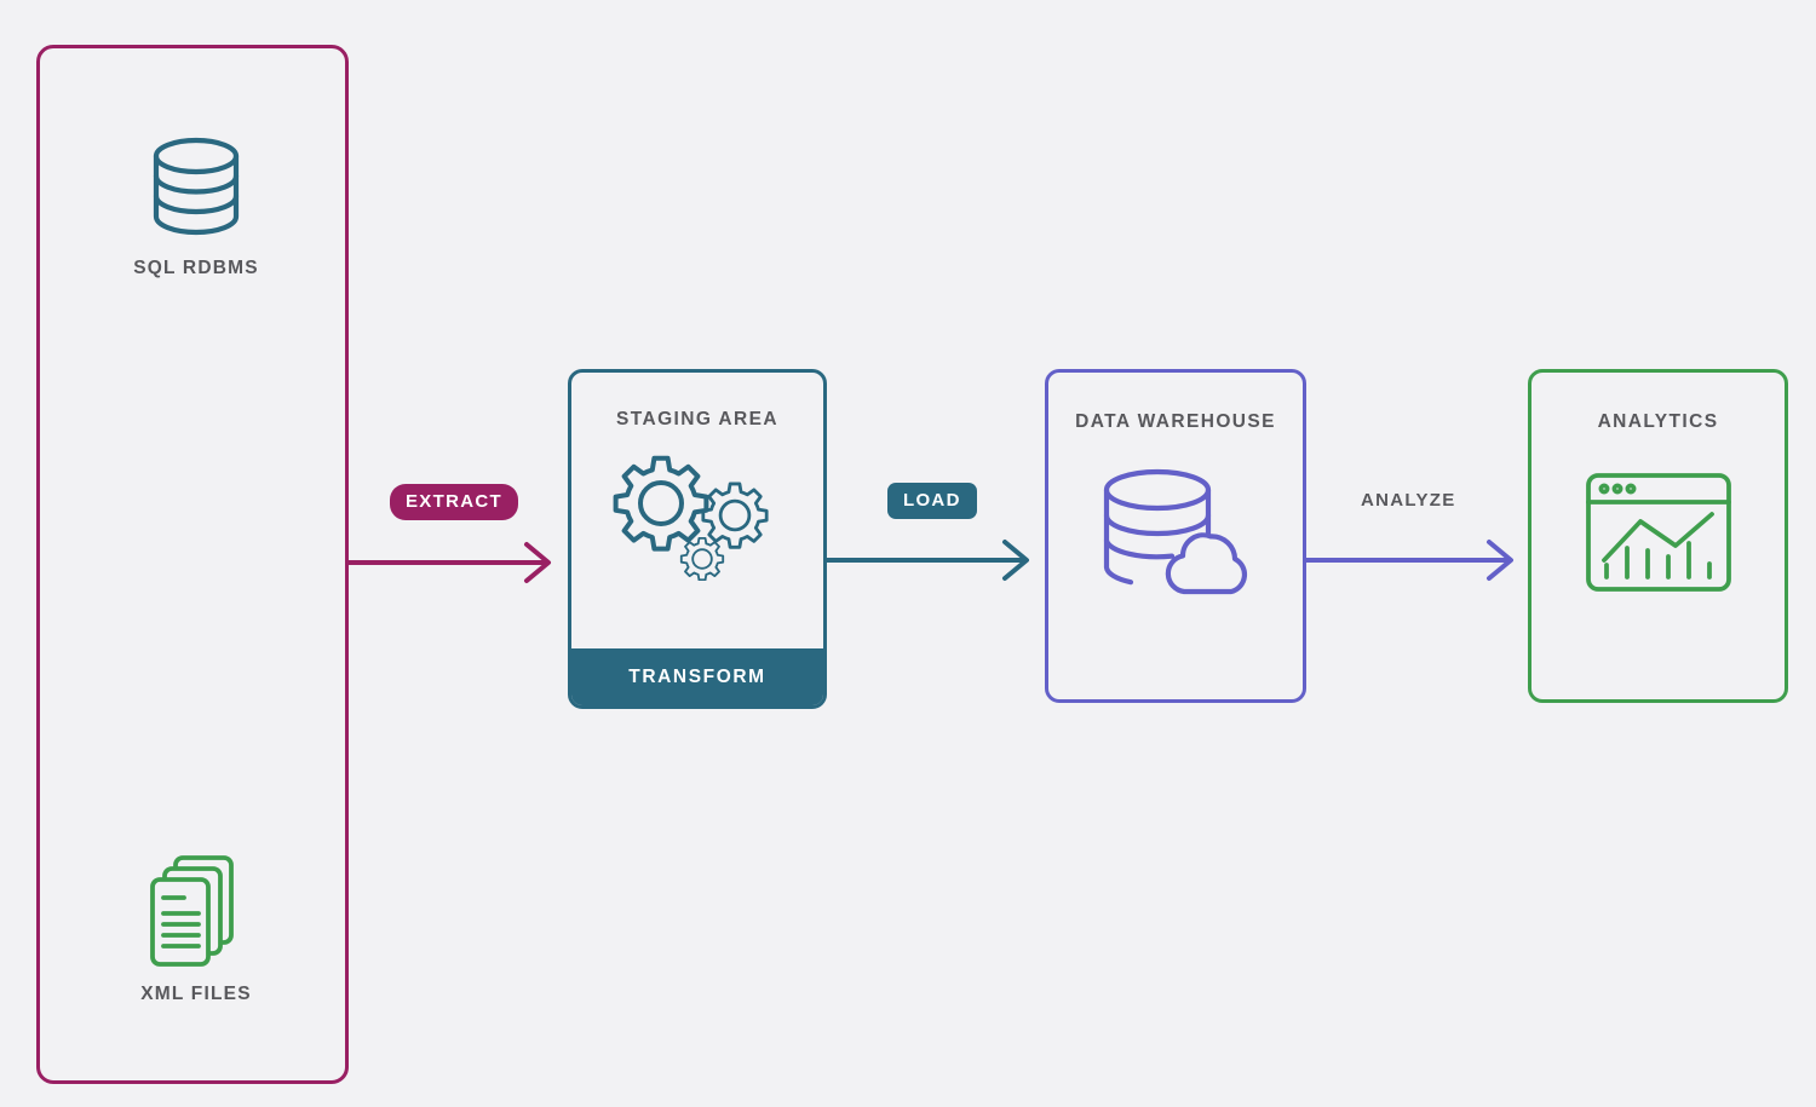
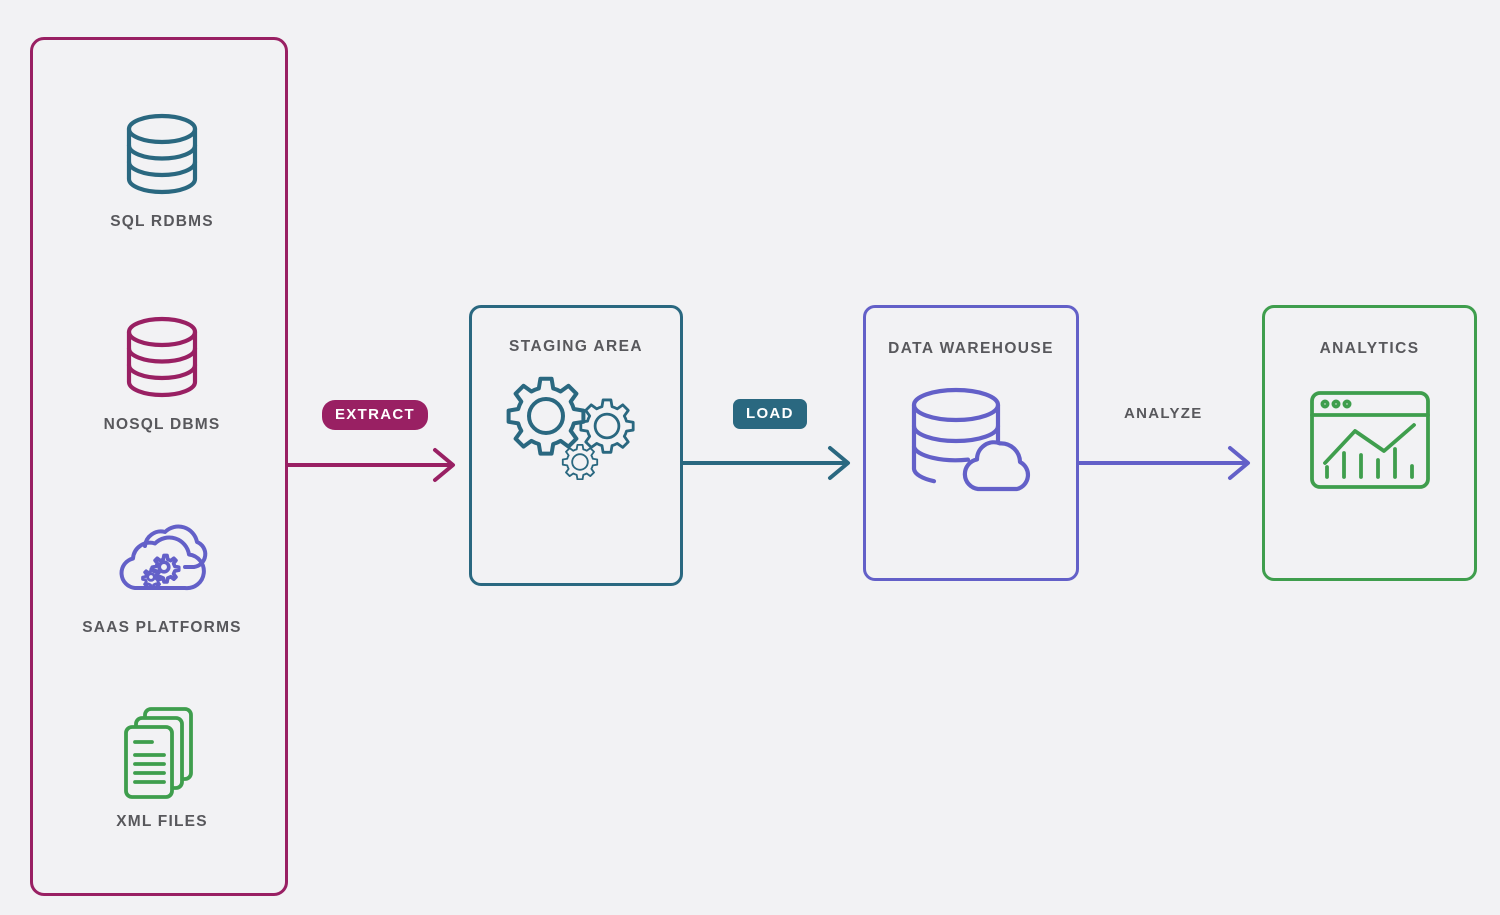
  SQL RDBMS
+ NOSQL DBMS
+ SAAS PLATFORMS
  XML FILES
  EXTRACT
  STAGING AREA
- TRANSFORM
  LOAD
  DATA WAREHOUSE
  ANALYZE
  ANALYTICS
